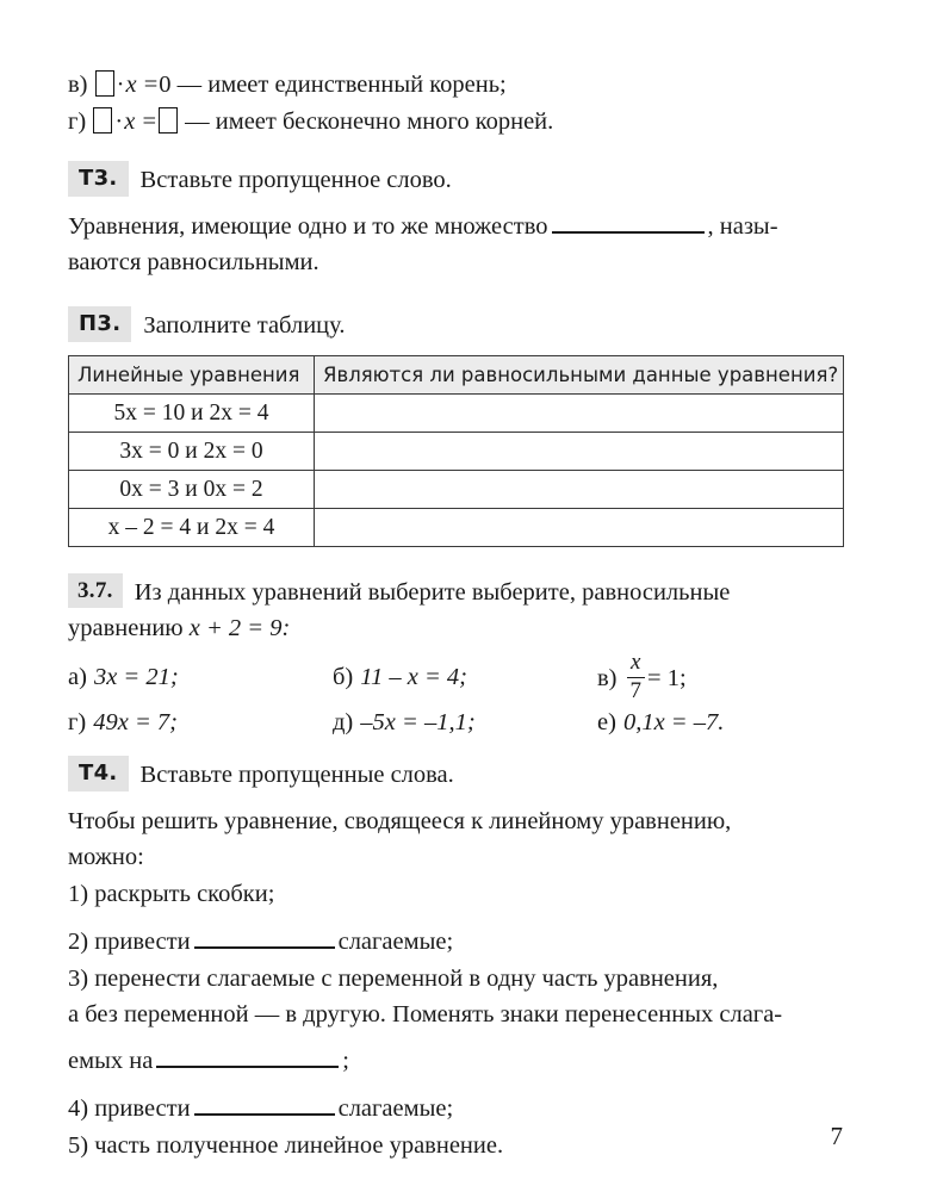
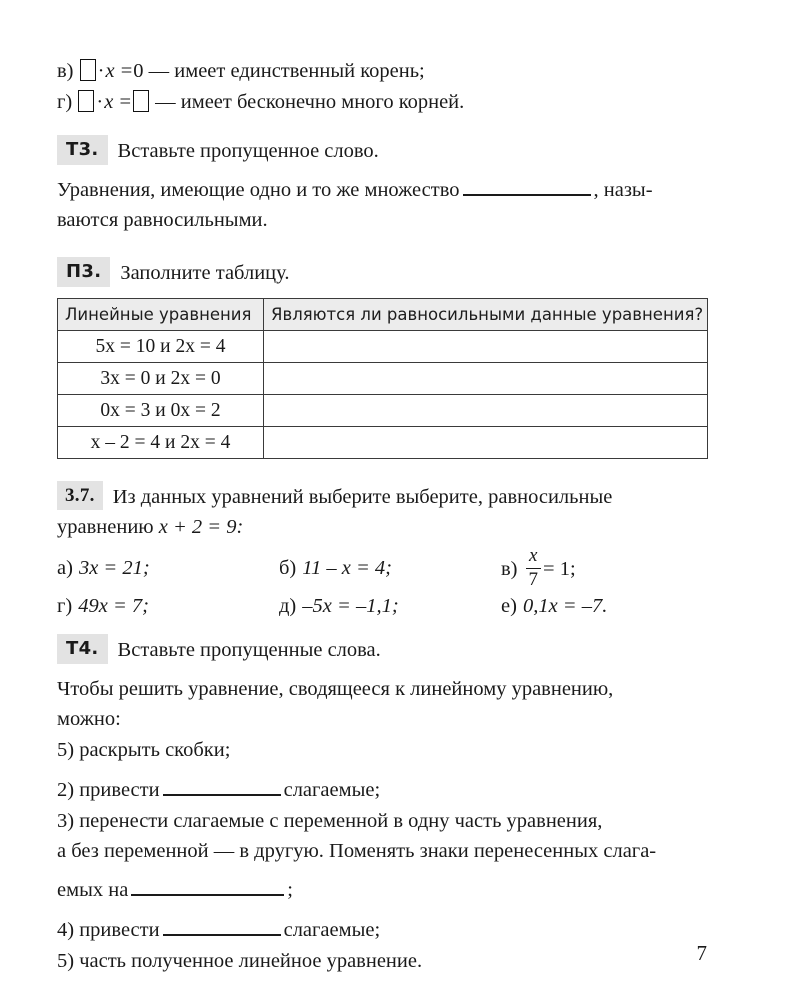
  в) ·x =0 — имеет единственный корень;
  г) ·x = — имеет бесконечно много корней.
  Т3. Вставьте пропущенное слово.
  Уравнения, имеющие одно и то же множество , назы-
  ваются равносильными.
  П3. Заполните таблицу.
  Линейные уравнения	Являются ли равносильными данные уравнения?
  5x = 10 и 2x = 4
  3x = 0 и 2x = 0
  0x = 3 и 0x = 2
  x – 2 = 4 и 2x = 4
  3.7. Из данных уравнений выберите выберите, равносильные
  уравнению x + 2 = 9:
  а) 3x = 21;
  б) 11 – x = 4;
  в)
  x
  7
  = 1;
  г) 49x = 7;
  д) –5x = –1,1;
  е) 0,1x = –7.
  Т4. Вставьте пропущенные слова.
  Чтобы решить уравнение, сводящееся к линейному уравнению,
  можно:
- 1) раскрыть скобки;
+ 5) раскрыть скобки;
  2) привести слагаемые;
  3) перенести слагаемые с переменной в одну часть уравнения,
  а без переменной — в другую. Поменять знаки перенесенных слага-
  емых на ;
  4) привести слагаемые;
  5) часть полученное линейное уравнение.
  7
